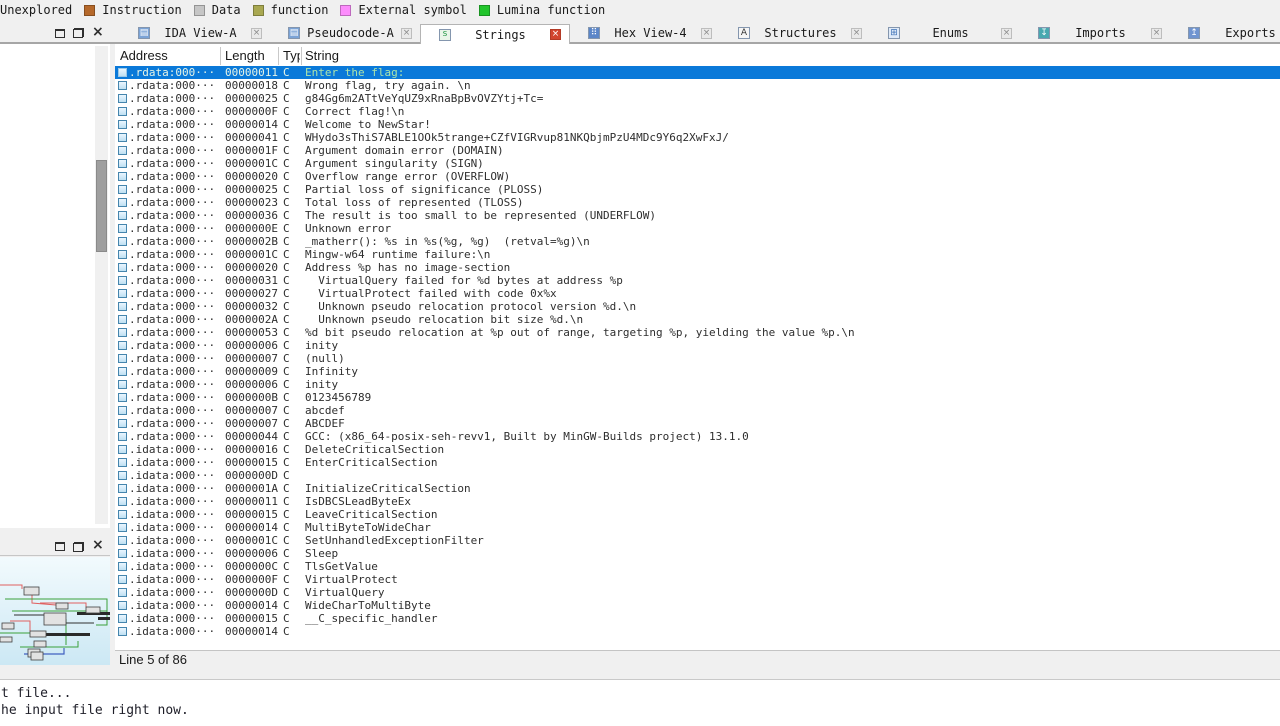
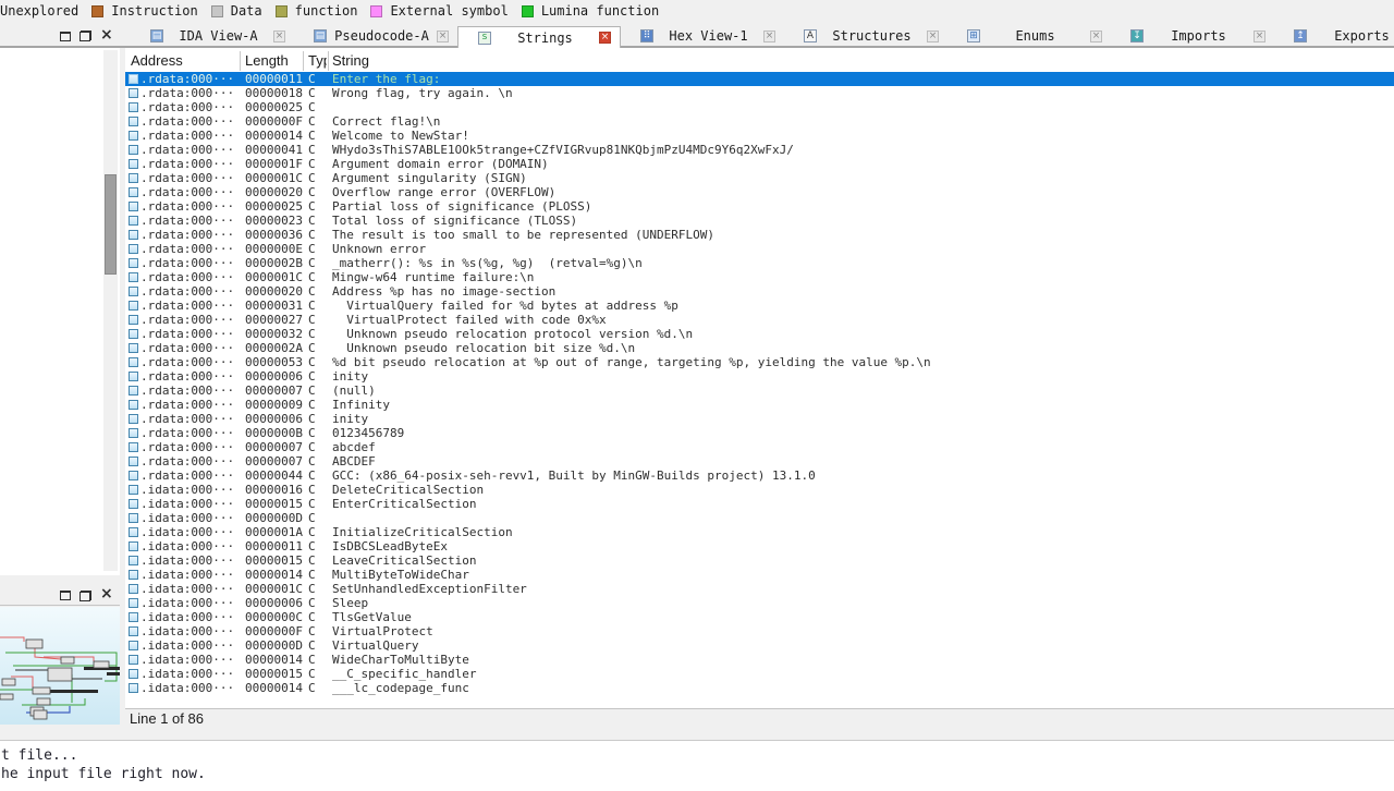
  Unexplored
  Instruction
  Data
  function
  External symbol
  Lumina function
  ▤
  IDA View-A
  ×
  ▤
  Pseudocode-A
  ×
  s
  Strings
  ×
  ⠿
- Hex View-4
+ Hex View-1
  ×
  A
  Structures
  ×
  ⊞
  Enums
  ×
  ↧
  Imports
  ×
  ↥
  Exports
  Address
  Length
  String
  .rdata:000···
  00000011
  C
  Enter the flag:
  .rdata:000···
  00000018
  C
  Wrong flag, try again. \n
  .rdata:000···
  00000025
  C
- g84Gg6m2ATtVeYqUZ9xRnaBpBvOVZYtj+Tc=
  .rdata:000···
  0000000F
  C
  Correct flag!\n
  .rdata:000···
  00000014
  C
  Welcome to NewStar!
  .rdata:000···
  00000041
  C
  WHydo3sThiS7ABLE1OOk5trange+CZfVIGRvup81NKQbjmPzU4MDc9Y6q2XwFxJ/
  .rdata:000···
  0000001F
  C
  Argument domain error (DOMAIN)
  .rdata:000···
  0000001C
  C
  Argument singularity (SIGN)
  .rdata:000···
  00000020
  C
  Overflow range error (OVERFLOW)
  .rdata:000···
  00000025
  C
  Partial loss of significance (PLOSS)
  .rdata:000···
  00000023
  C
- Total loss of represented (TLOSS)
+ Total loss of significance (TLOSS)
  .rdata:000···
  00000036
  C
  The result is too small to be represented (UNDERFLOW)
  .rdata:000···
  0000000E
  C
  Unknown error
  .rdata:000···
  0000002B
  C
  _matherr(): %s in %s(%g, %g) (retval=%g)\n
  .rdata:000···
  0000001C
  C
  Mingw-w64 runtime failure:\n
  .rdata:000···
  00000020
  C
  Address %p has no image-section
  .rdata:000···
  00000031
  C
  VirtualQuery failed for %d bytes at address %p
  .rdata:000···
  00000027
  C
  VirtualProtect failed with code 0x%x
  .rdata:000···
  00000032
  C
  Unknown pseudo relocation protocol version %d.\n
  .rdata:000···
  0000002A
  C
  Unknown pseudo relocation bit size %d.\n
  .rdata:000···
  00000053
  C
  %d bit pseudo relocation at %p out of range, targeting %p, yielding the value %p.\n
  .rdata:000···
  00000006
  C
  inity
  .rdata:000···
  00000007
  C
  (null)
  .rdata:000···
  00000009
  C
  Infinity
  .rdata:000···
  00000006
  C
  inity
  .rdata:000···
  0000000B
  C
  0123456789
  .rdata:000···
  00000007
  C
  abcdef
  .rdata:000···
  00000007
  C
  ABCDEF
  .rdata:000···
  00000044
  C
  GCC: (x86_64-posix-seh-revv1, Built by MinGW-Builds project) 13.1.0
  .idata:000···
  00000016
  C
  DeleteCriticalSection
  .idata:000···
  00000015
  C
  EnterCriticalSection
  .idata:000···
  0000000D
  C
  .idata:000···
  0000001A
  C
  InitializeCriticalSection
  .idata:000···
  00000011
  C
  IsDBCSLeadByteEx
  .idata:000···
  00000015
  C
  LeaveCriticalSection
  .idata:000···
  00000014
  C
  MultiByteToWideChar
  .idata:000···
  0000001C
  C
  SetUnhandledExceptionFilter
  .idata:000···
  00000006
  C
  Sleep
  .idata:000···
  0000000C
  C
  TlsGetValue
  .idata:000···
  0000000F
  C
  VirtualProtect
  .idata:000···
  0000000D
  C
  VirtualQuery
  .idata:000···
  00000014
  C
  WideCharToMultiByte
  .idata:000···
  00000015
  C
  __C_specific_handler
  .idata:000···
  00000014
  C
+ ___lc_codepage_func
- Line 5 of 86
+ Line 1 of 86
  t file...
  he input file right now.
